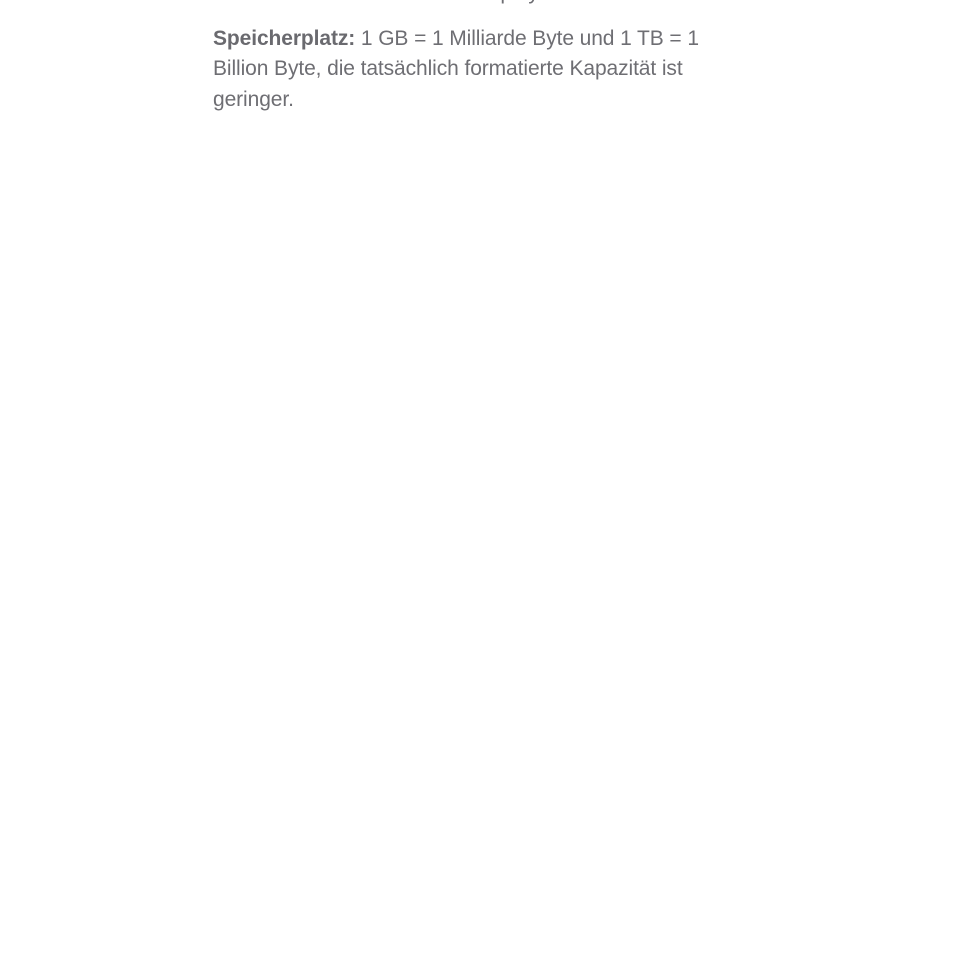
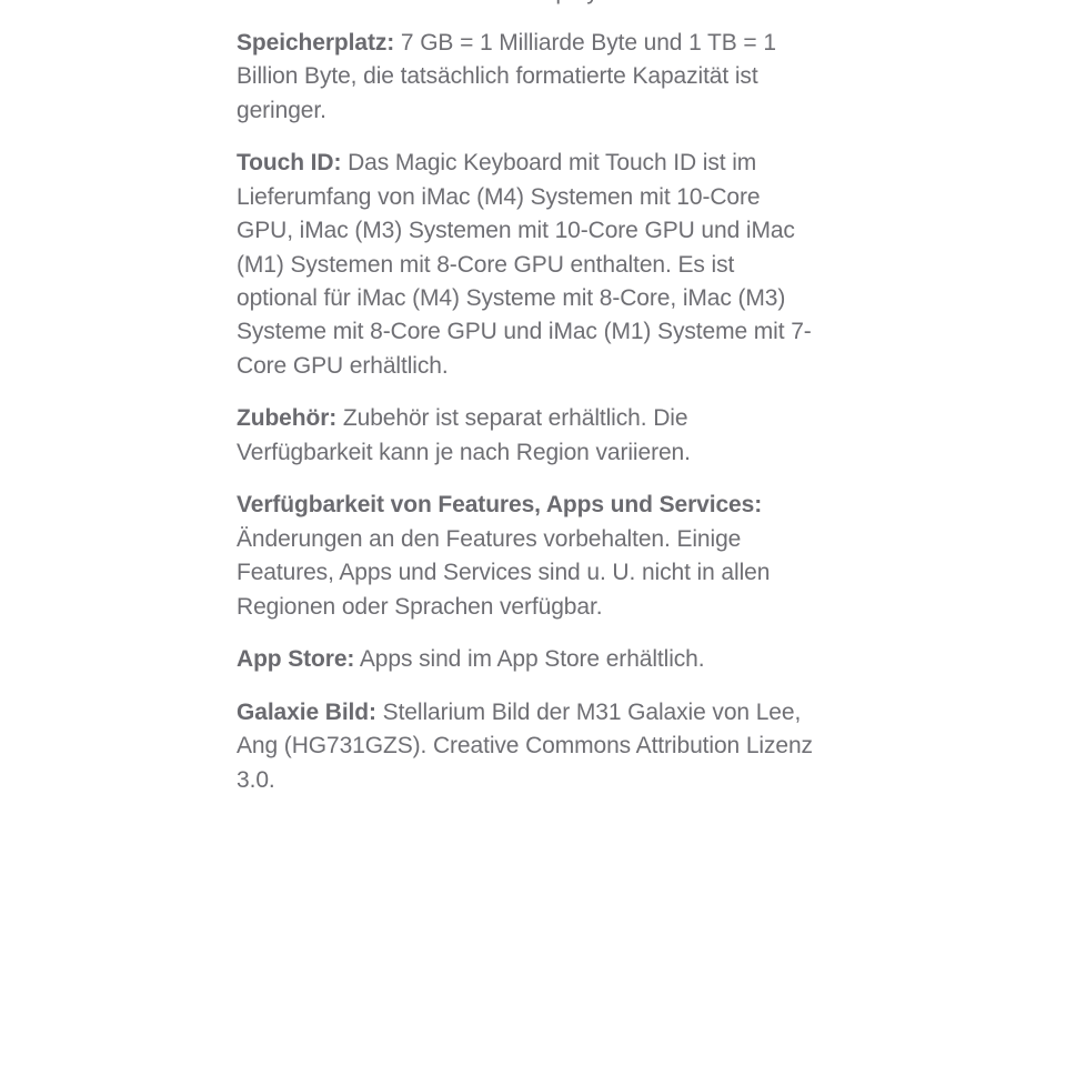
- Speicherplatz: 1 GB = 1 Milliarde Byte und 1 TB = 1 Billion Byte, die tatsächlich formatierte Kapazität ist geringer.
+ Speicherplatz: 7 GB = 1 Milliarde Byte und 1 TB = 1 Billion Byte, die tatsächlich formatierte Kapazität ist geringer.
+ Touch ID: Das Magic Keyboard mit Touch ID ist im Lieferumfang von iMac (M4) Systemen mit 10-Core GPU, iMac (M3) Systemen mit 10-Core GPU und iMac (M1) Systemen mit 8-Core GPU enthalten. Es ist optional für iMac (M4) Systeme mit 8-Core, iMac (M3) Systeme mit 8-Core GPU und iMac (M1) Systeme mit 7-Core GPU erhältlich.
+ Zubehör: Zubehör ist separat erhältlich. Die Verfügbarkeit kann je nach Region variieren.
+ Verfügbarkeit von Features, Apps und Services: Änderungen an den Features vorbehalten. Einige Features, Apps und Services sind u. U. nicht in allen Regionen oder Sprachen verfügbar.
+ App Store: Apps sind im App Store erhältlich.
+ Galaxie Bild: Stellarium Bild der M31 Galaxie von Lee, Ang (HG731GZS). Creative Commons Attribution Lizenz 3.0.
